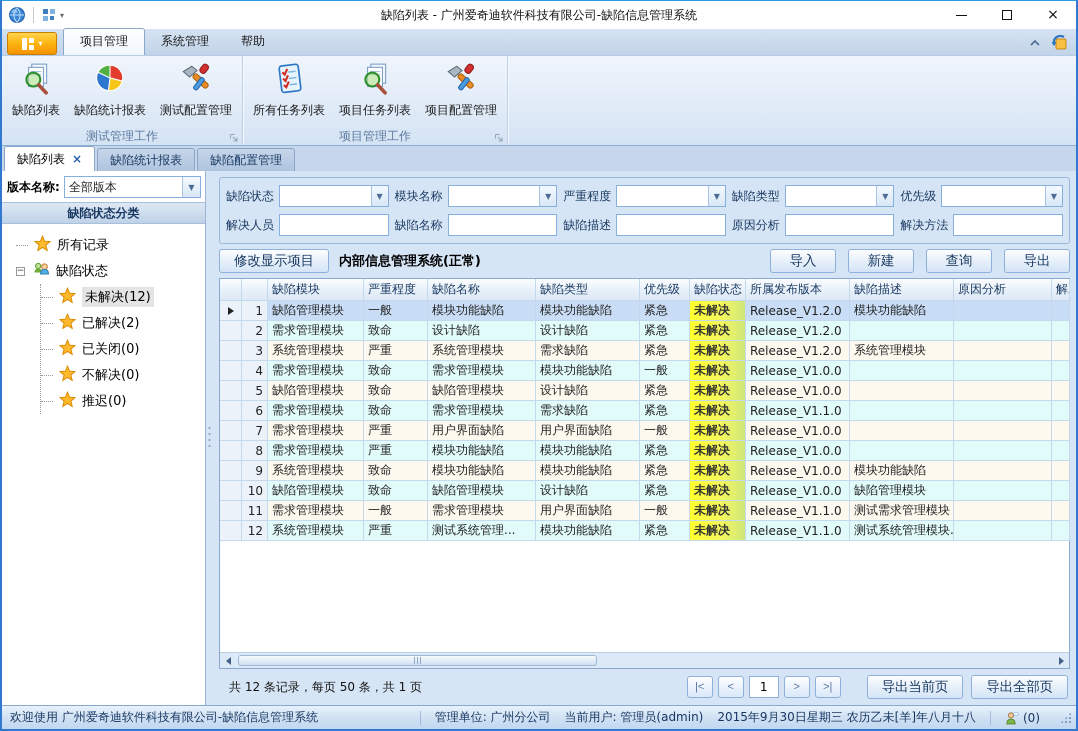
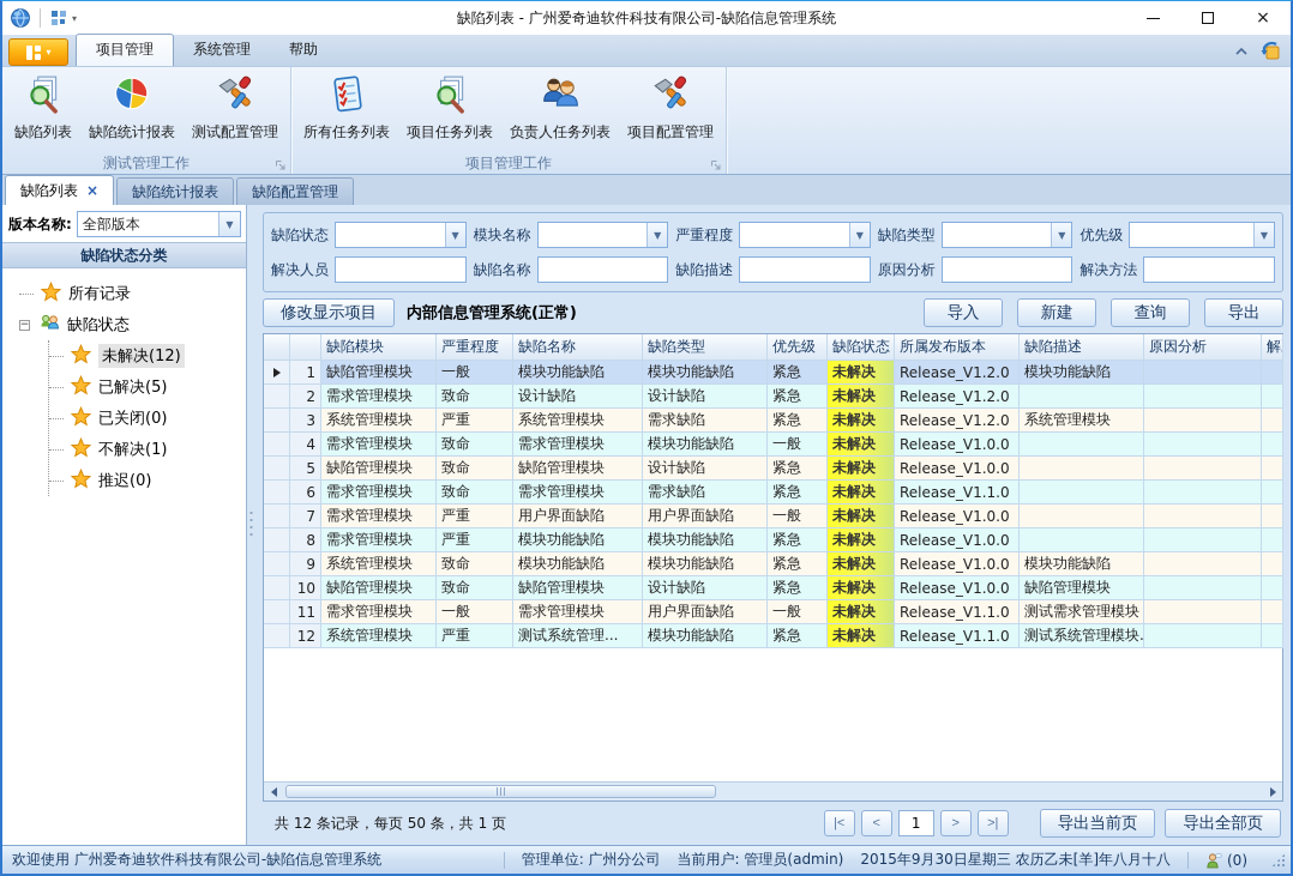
  ▾
  缺陷列表 - 广州爱奇迪软件科技有限公司-缺陷信息管理系统
  ×
  ▾
  项目管理
  系统管理
  帮助
  缺陷列表
  缺陷统计报表
  测试配置管理
  测试管理工作
  所有任务列表
  项目任务列表
+ 负责人任务列表
  项目配置管理
  项目管理工作
  缺陷列表
  ×
  缺陷统计报表
  缺陷配置管理
  版本名称:
  全部版本
  ▼
  缺陷状态分类
  所有记录
  −
  缺陷状态
  未解决(12)
- 已解决(2)
+ 已解决(5)
  已关闭(0)
- 不解决(0)
+ 不解决(1)
  推迟(0)
  缺陷状态
  ▼
  模块名称
  ▼
  严重程度
  ▼
  缺陷类型
  ▼
  优先级
  ▼
  解决人员
  缺陷名称
  缺陷描述
  原因分析
  解决方法
  修改显示项目
  内部信息管理系统(正常)
  导入
  新建
  查询
  导出
  缺陷模块
  严重程度
  缺陷名称
  缺陷类型
  优先级
  缺陷状态
  所属发布版本
  缺陷描述
  原因分析
  1
  缺陷管理模块
  一般
  模块功能缺陷
  模块功能缺陷
  紧急
  未解决
  Release_V1.2.0
  模块功能缺陷
  2
  需求管理模块
  致命
  设计缺陷
  设计缺陷
  紧急
  未解决
  Release_V1.2.0
  3
  系统管理模块
  严重
  系统管理模块
  需求缺陷
  紧急
  未解决
  Release_V1.2.0
  系统管理模块
  4
  需求管理模块
  致命
  需求管理模块
  模块功能缺陷
  一般
  未解决
  Release_V1.0.0
  5
  缺陷管理模块
  致命
  缺陷管理模块
  设计缺陷
  紧急
  未解决
  Release_V1.0.0
  6
  需求管理模块
  致命
  需求管理模块
  需求缺陷
  紧急
  未解决
  Release_V1.1.0
  7
  需求管理模块
  严重
  用户界面缺陷
  用户界面缺陷
  一般
  未解决
  Release_V1.0.0
  8
  需求管理模块
  严重
  模块功能缺陷
  模块功能缺陷
  紧急
  未解决
  Release_V1.0.0
  9
  系统管理模块
  致命
  模块功能缺陷
  模块功能缺陷
  紧急
  未解决
  Release_V1.0.0
  模块功能缺陷
  10
  缺陷管理模块
  致命
  缺陷管理模块
  设计缺陷
  紧急
  未解决
  Release_V1.0.0
  缺陷管理模块
  11
  需求管理模块
  一般
  需求管理模块
  用户界面缺陷
  一般
  未解决
  Release_V1.1.0
  测试需求管理模块
  12
  系统管理模块
  严重
  测试系统管理...
  模块功能缺陷
  紧急
  未解决
  Release_V1.1.0
  测试系统管理模块.
  共 12 条记录，每页 50 条，共 1 页
  |<
  <
  1
  >
  >|
  导出当前页
  导出全部页
  欢迎使用 广州爱奇迪软件科技有限公司-缺陷信息管理系统
  管理单位: 广州分公司
  当前用户: 管理员(admin)
  2015年9月30日星期三 农历乙未[羊]年八月十八
  (0)
